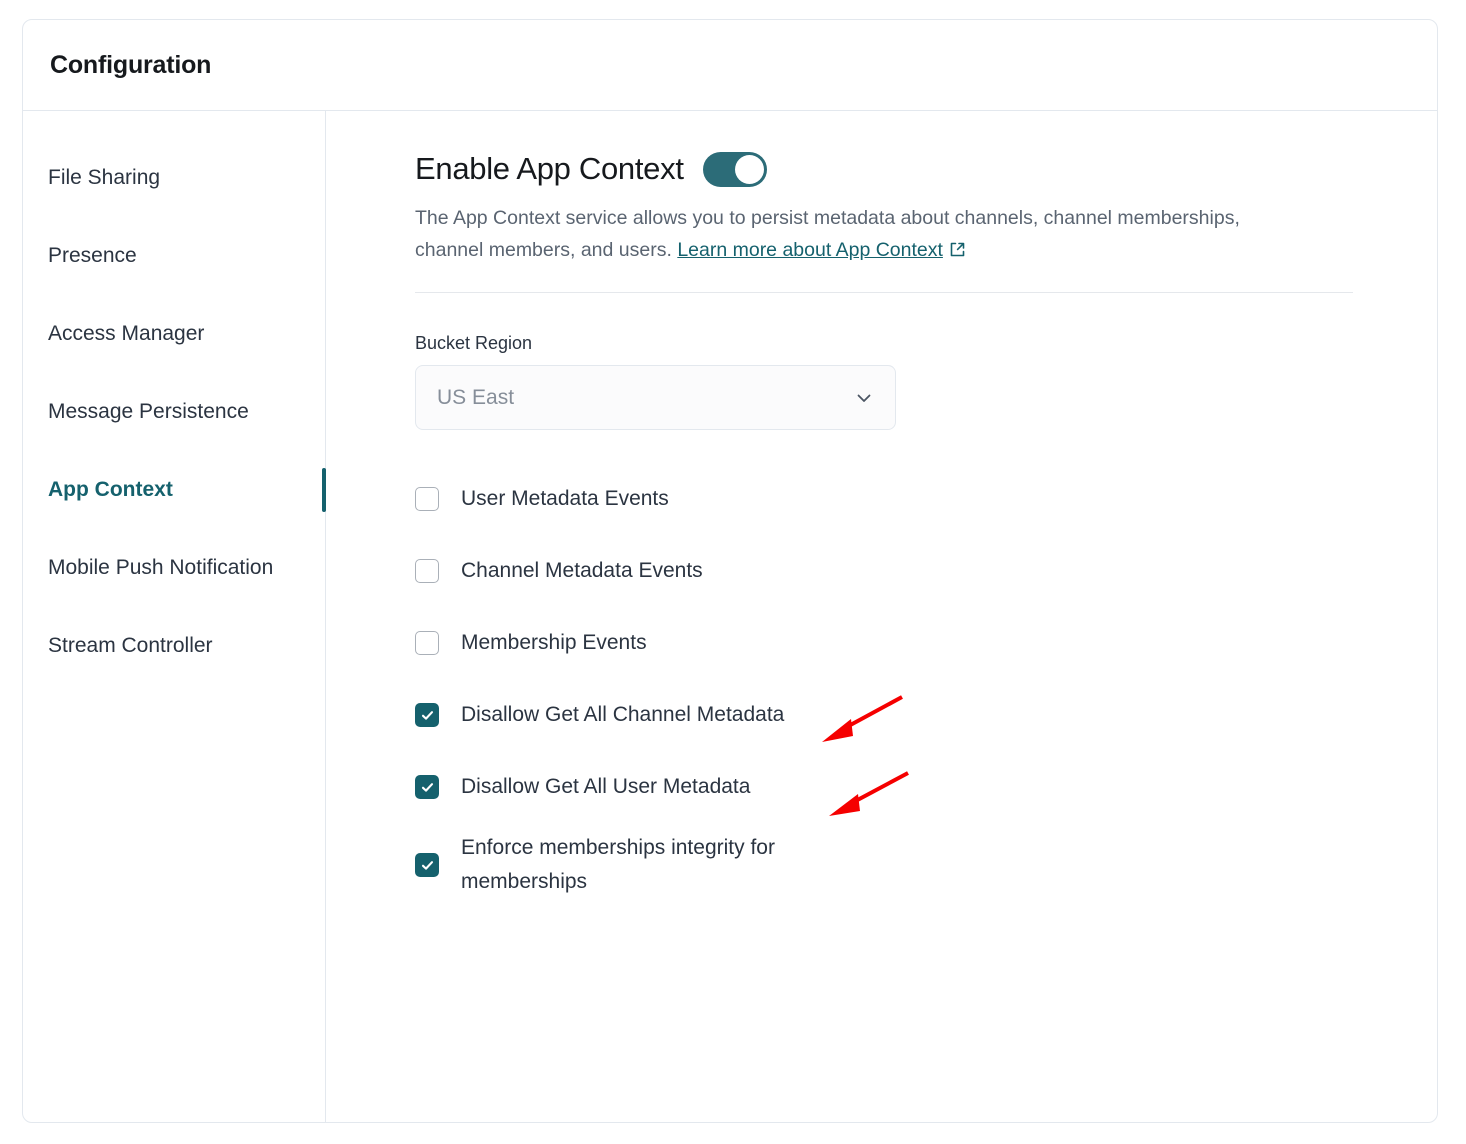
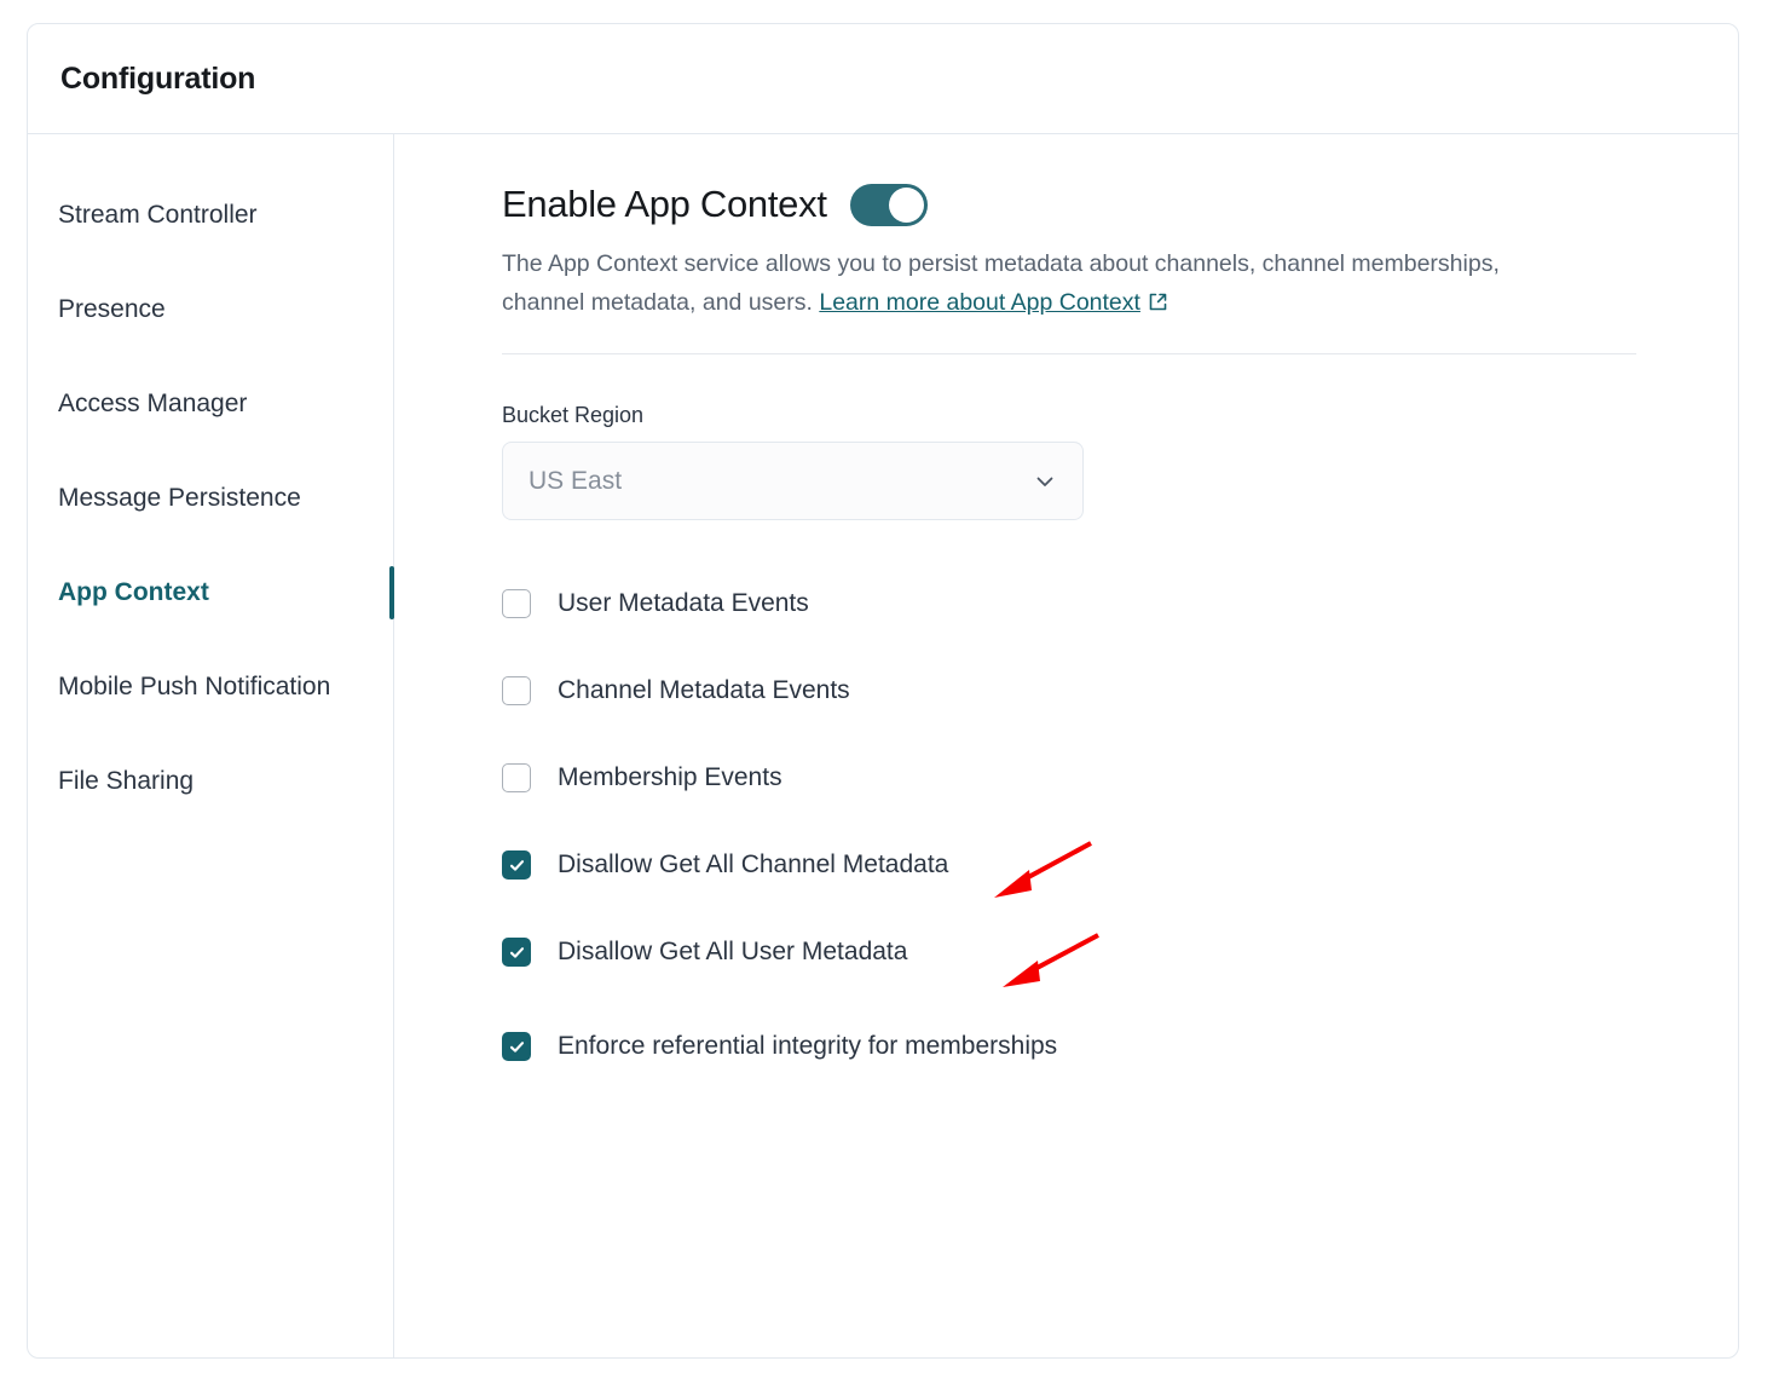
  Configuration
- File Sharing
+ Stream Controller
  Presence
  Access Manager
  Message Persistence
  App Context
  Mobile Push Notification
- Stream Controller
+ File Sharing
  Enable App Context
- The App Context service allows you to persist metadata about channels, channel memberships, channel members, and users. Learn more about App Context
+ The App Context service allows you to persist metadata about channels, channel memberships, channel metadata, and users. Learn more about App Context
  Bucket Region
  US East
  User Metadata Events
  Channel Metadata Events
  Membership Events
  Disallow Get All Channel Metadata
  Disallow Get All User Metadata
- Enforce memberships integrity for memberships
+ Enforce referential integrity for memberships
